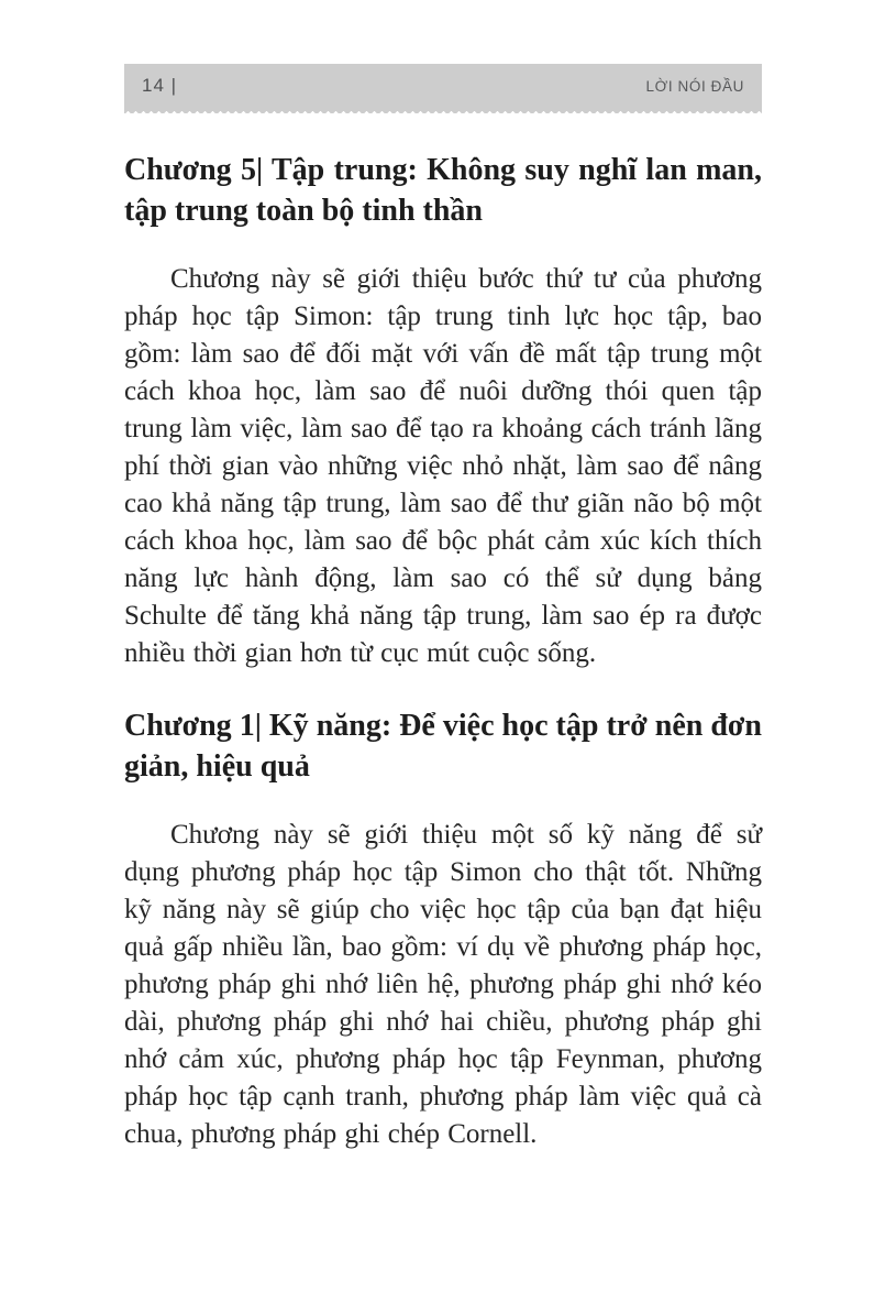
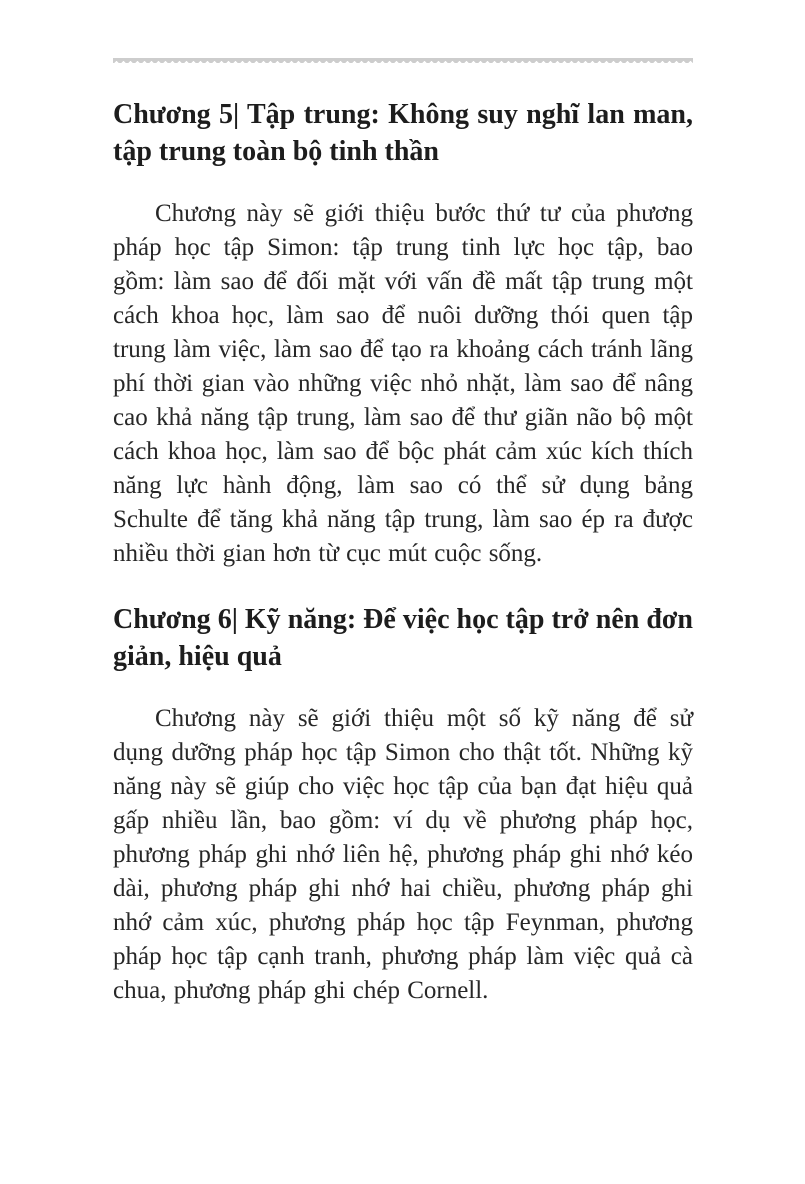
- 14 |
- LỜI NÓI ĐẦU
  Chương 5| Tập trung: Không suy nghĩ lan man, tập trung toàn bộ tinh thần
  Chương này sẽ giới thiệu bước thứ tư của phương pháp học tập Simon: tập trung tinh lực học tập, bao gồm: làm sao để đối mặt với vấn đề mất tập trung một cách khoa học, làm sao để nuôi dưỡng thói quen tập trung làm việc, làm sao để tạo ra khoảng cách tránh lãng phí thời gian vào những việc nhỏ nhặt, làm sao để nâng cao khả năng tập trung, làm sao để thư giãn não bộ một cách khoa học, làm sao để bộc phát cảm xúc kích thích năng lực hành động, làm sao có thể sử dụng bảng Schulte để tăng khả năng tập trung, làm sao ép ra được nhiều thời gian hơn từ cục mút cuộc sống.
- Chương 1| Kỹ năng: Để việc học tập trở nên đơn giản, hiệu quả
+ Chương 6| Kỹ năng: Để việc học tập trở nên đơn giản, hiệu quả
- Chương này sẽ giới thiệu một số kỹ năng để sử dụng phương pháp học tập Simon cho thật tốt. Những kỹ năng này sẽ giúp cho việc học tập của bạn đạt hiệu quả gấp nhiều lần, bao gồm: ví dụ về phương pháp học, phương pháp ghi nhớ liên hệ, phương pháp ghi nhớ kéo dài, phương pháp ghi nhớ hai chiều, phương pháp ghi nhớ cảm xúc, phương pháp học tập Feynman, phương pháp học tập cạnh tranh, phương pháp làm việc quả cà chua, phương pháp ghi chép Cornell.
+ Chương này sẽ giới thiệu một số kỹ năng để sử dụng dưỡng pháp học tập Simon cho thật tốt. Những kỹ năng này sẽ giúp cho việc học tập của bạn đạt hiệu quả gấp nhiều lần, bao gồm: ví dụ về phương pháp học, phương pháp ghi nhớ liên hệ, phương pháp ghi nhớ kéo dài, phương pháp ghi nhớ hai chiều, phương pháp ghi nhớ cảm xúc, phương pháp học tập Feynman, phương pháp học tập cạnh tranh, phương pháp làm việc quả cà chua, phương pháp ghi chép Cornell.
